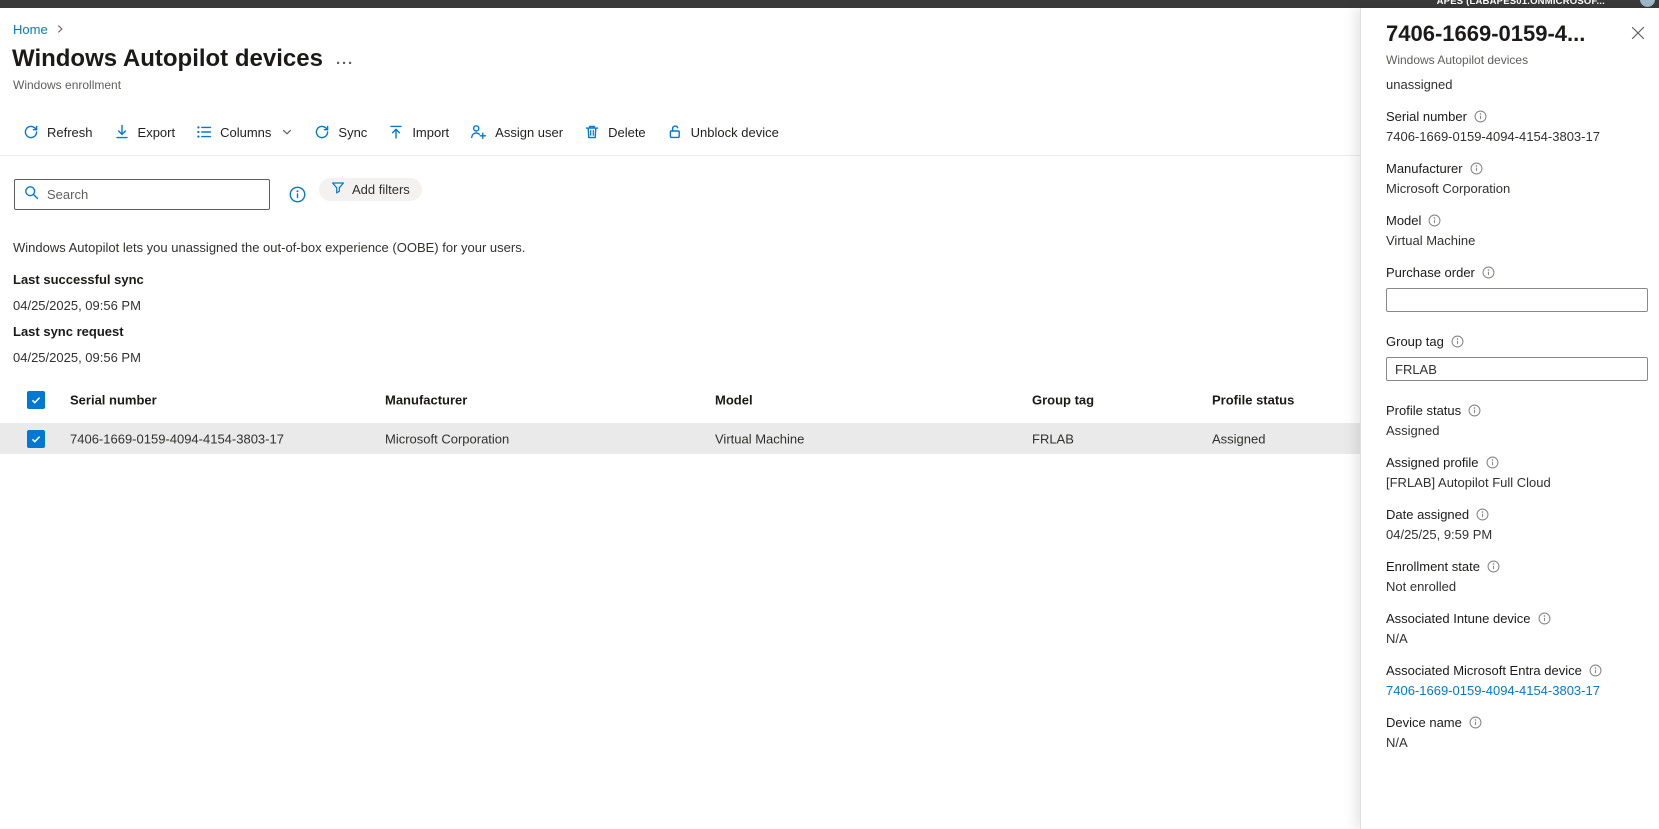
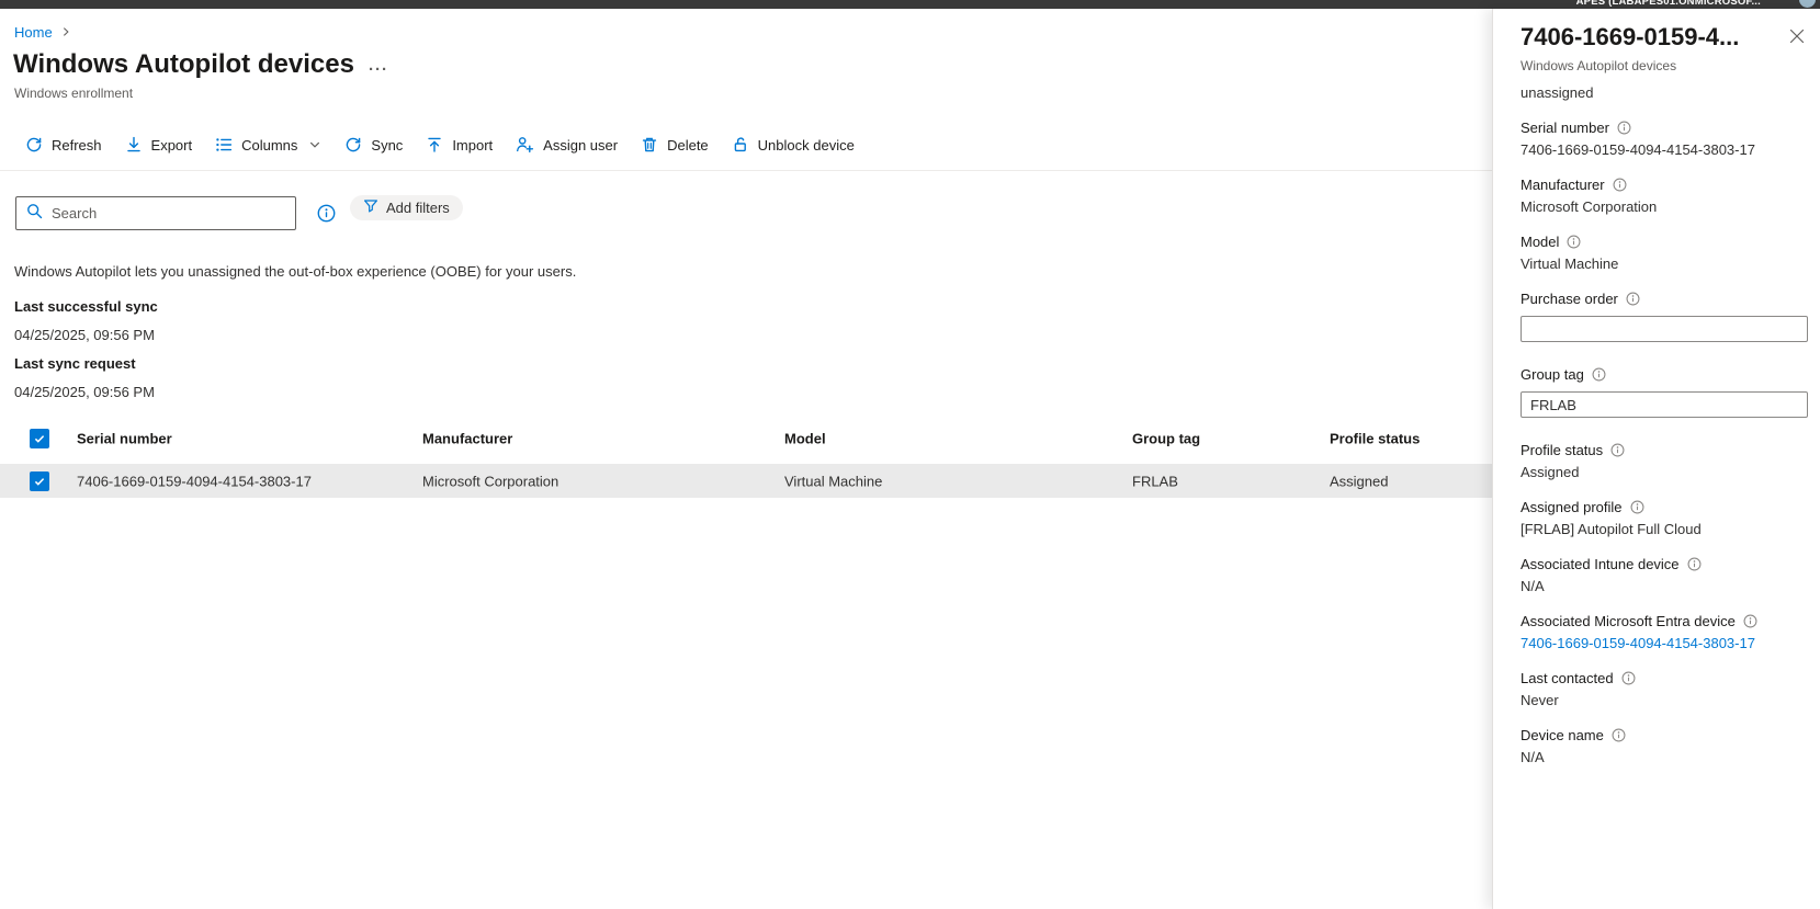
  APES (LABAPES01.ONMICROSOF...
  Home
  Windows Autopilot devices
  ···
  Windows enrollment
  Refresh
  Export
  Columns
  Sync
  Import
  Assign user
  Delete
  Unblock device
  Search
  Add filters
  Windows Autopilot lets you unassigned the out-of-box experience (OOBE) for your users.
  Last successful sync
  04/25/2025, 09:56 PM
  Last sync request
  04/25/2025, 09:56 PM
  Serial number
  Manufacturer
  Model
  Group tag
  Profile status
  7406-1669-0159-4094-4154-3803-17
  Microsoft Corporation
  Virtual Machine
  FRLAB
  Assigned
  7406-1669-0159-4...
  Windows Autopilot devices
  unassigned
  Serial number
  7406-1669-0159-4094-4154-3803-17
  Manufacturer
  Microsoft Corporation
  Model
  Virtual Machine
  Purchase order
  Group tag
  FRLAB
  Profile status
  Assigned
  Assigned profile
  [FRLAB] Autopilot Full Cloud
- Date assigned
- 04/25/25, 9:59 PM
- Enrollment state
- Not enrolled
  Associated Intune device
  N/A
  Associated Microsoft Entra device
  7406-1669-0159-4094-4154-3803-17
+ Last contacted
+ Never
  Device name
  N/A
